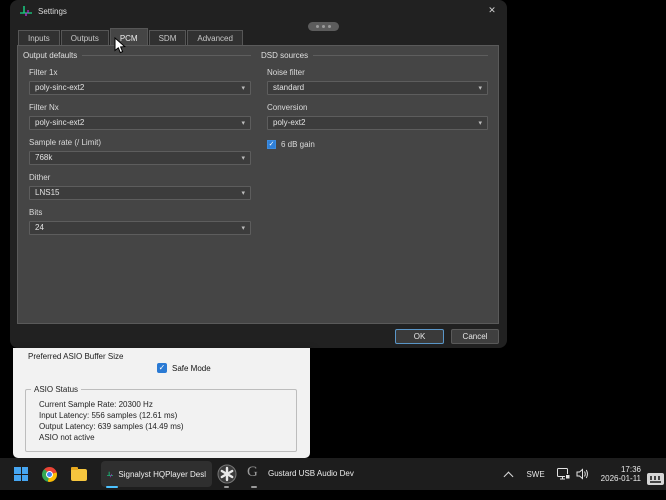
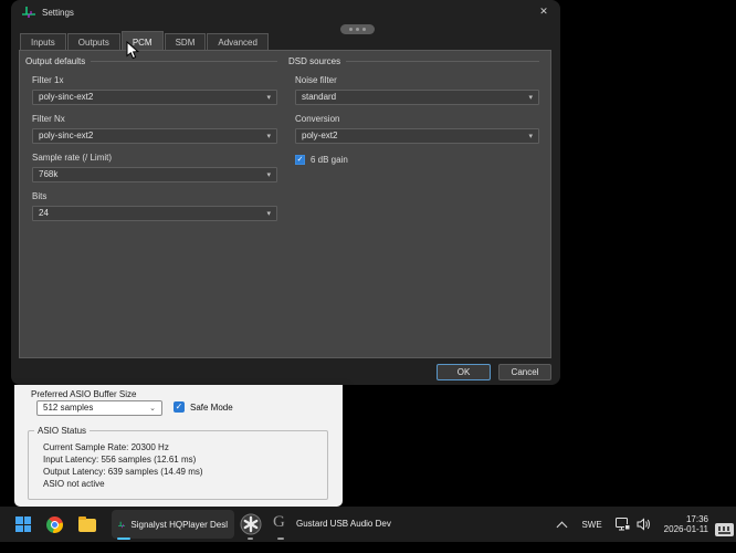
  Settings
  ✕
  Inputs
  Outputs
  PCM
  SDM
  Advanced
  Output defaults
  Filter 1x
  poly-sinc-ext2
  Filter Nx
  poly-sinc-ext2
  Sample rate (/ Limit)
  768k
- Dither
- LNS15
  Bits
  24
  DSD sources
  Noise filter
  standard
  Conversion
  poly-ext2
  6 dB gain
  OK
  Cancel
  Preferred ASIO Buffer Size
+ 512 samples
  ✓
  Safe Mode
  ASIO Status
  Current Sample Rate: 20300 Hz
  Input Latency: 556 samples (12.61 ms)
  Output Latency: 639 samples (14.49 ms)
  ASIO not active
  Signalyst HQPlayer Desl
  G
  Gustard USB Audio Dev
  SWE
  17:36
  2026-01-11
